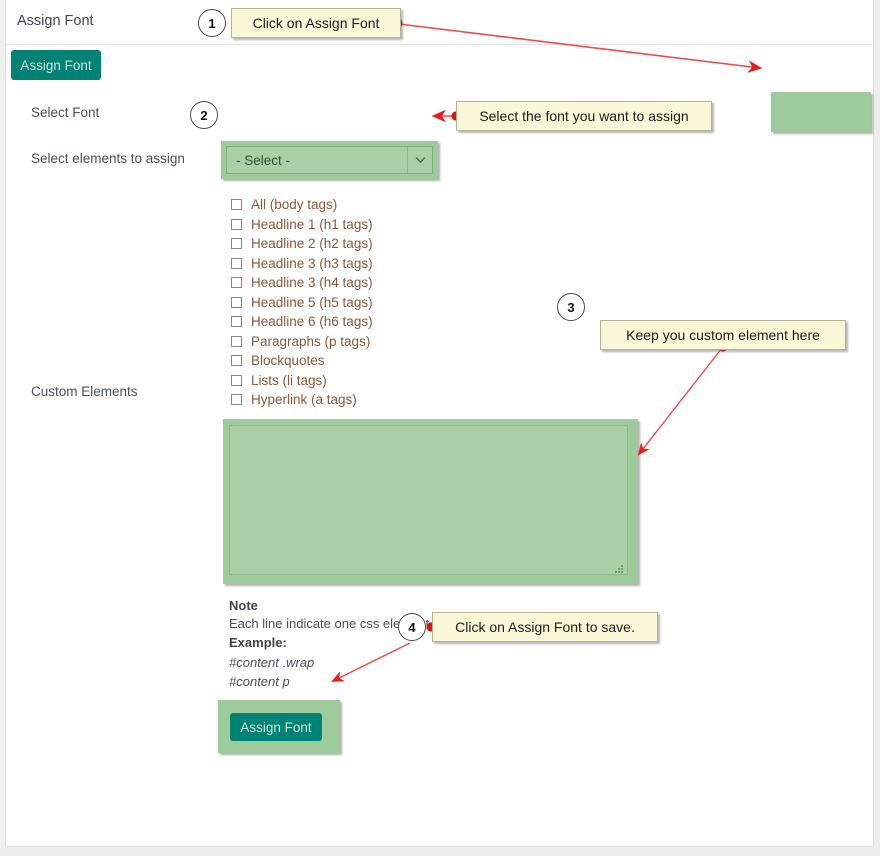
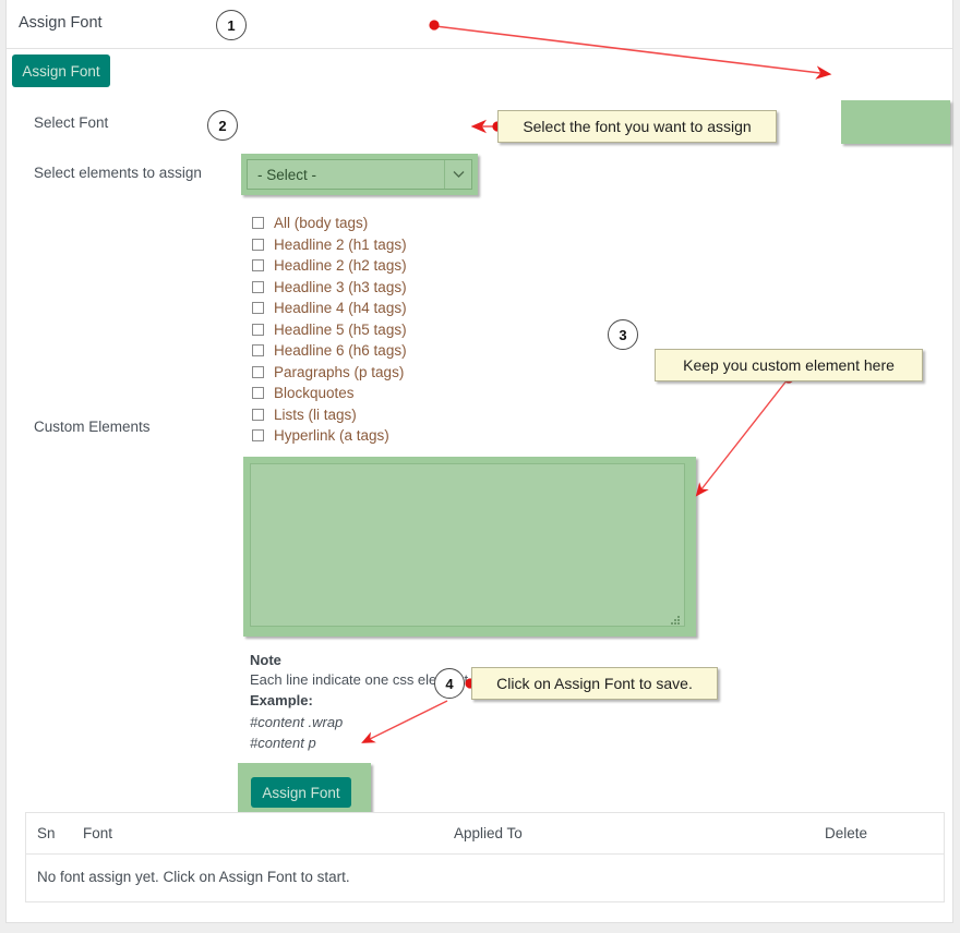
  Assign Font
  Select Font
  Select elements to assign
  Custom Elements
  - Select -
  All (body tags)
- Headline 1 (h1 tags)
+ Headline 2 (h1 tags)
  Headline 2 (h2 tags)
  Headline 3 (h3 tags)
- Headline 3 (h4 tags)
+ Headline 4 (h4 tags)
  Headline 5 (h5 tags)
  Headline 6 (h6 tags)
  Paragraphs (p tags)
  Blockquotes
  Lists (li tags)
  Hyperlink (a tags)
  Note
  Example:
  #content .wrap
  #content p
  Assign Font
  Assign Font
+ Sn	Font	Applied To	Delete
+ No font assign yet. Click on Assign Font to start.
  1
- Click on Assign Font
  2
  Select the font you want to assign
  3
  Keep you custom element here
  4
  Click on Assign Font to save.
